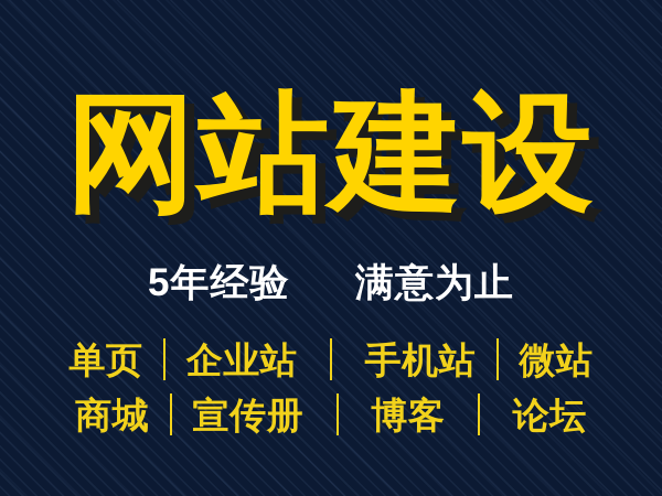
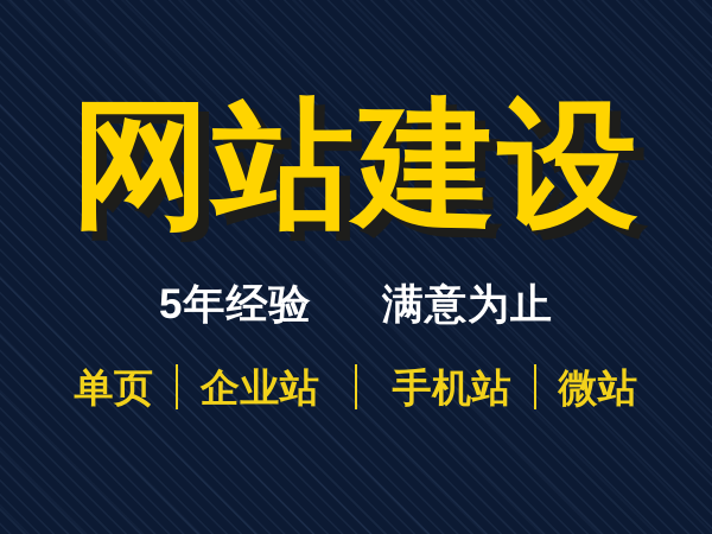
  网站建设
  5年经验 满意为止
  单页 企业站 手机站 微站
- 商城 宣传册 博客 论坛
